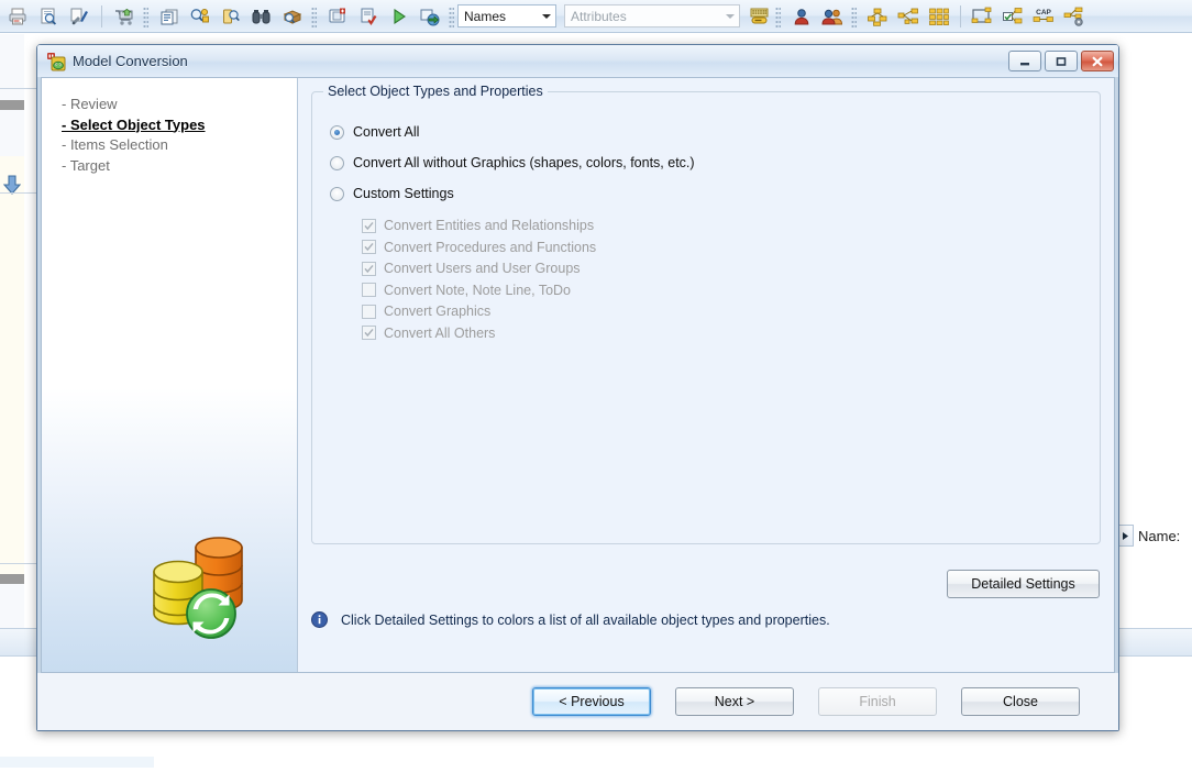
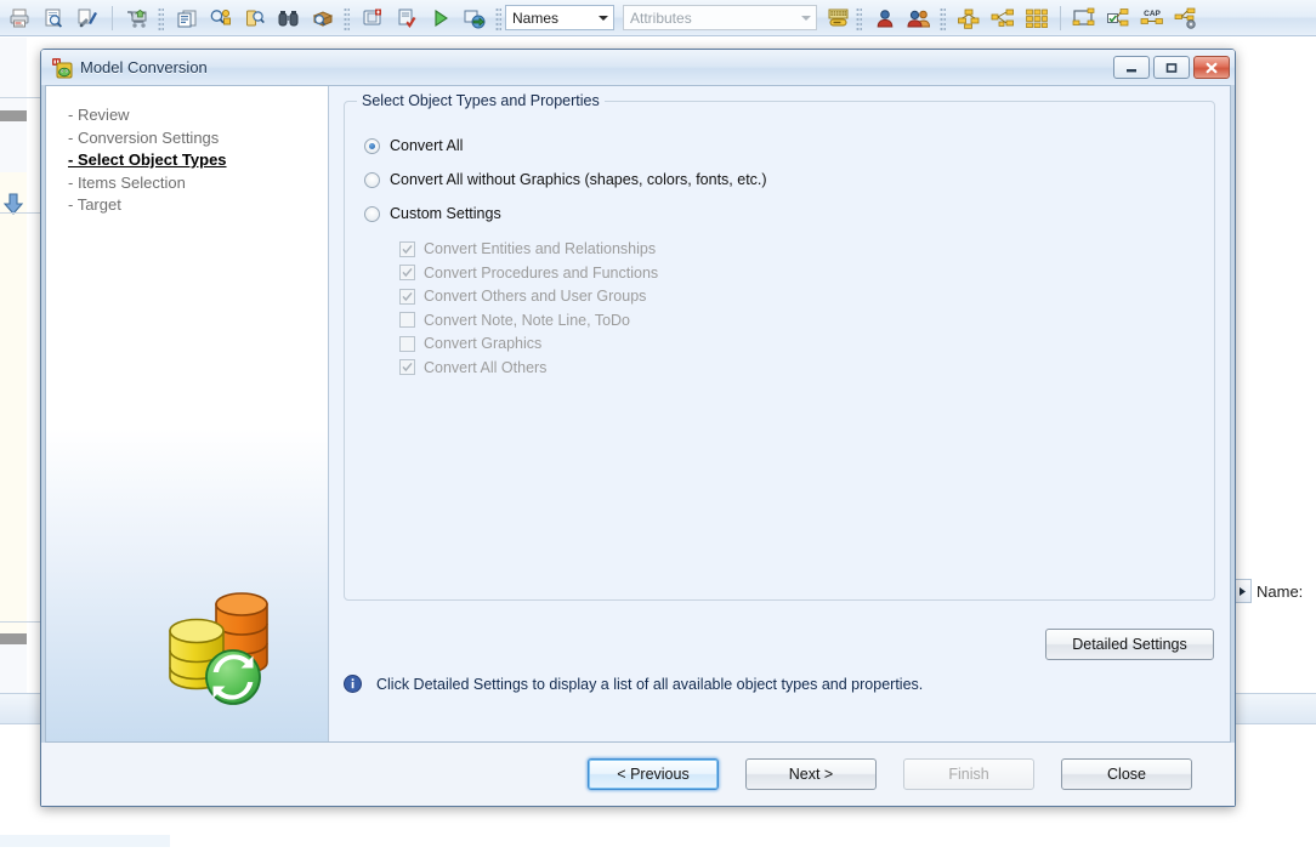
  Names
  Attributes
  Name:
  Model Conversion
  - Review
+ - Conversion Settings
  - Select Object Types
  - Items Selection
  - Target
  Select Object Types and Properties
  Convert All
  Convert All without Graphics (shapes, colors, fonts, etc.)
  Custom Settings
  Convert Entities and Relationships
  Convert Procedures and Functions
- Convert Users and User Groups
+ Convert Others and User Groups
  Convert Note, Note Line, ToDo
  Convert Graphics
  Convert All Others
  Detailed Settings
- Click Detailed Settings to colors a list of all available object types and properties.
+ Click Detailed Settings to display a list of all available object types and properties.
  < Previous
  Next >
  Finish
  Close
